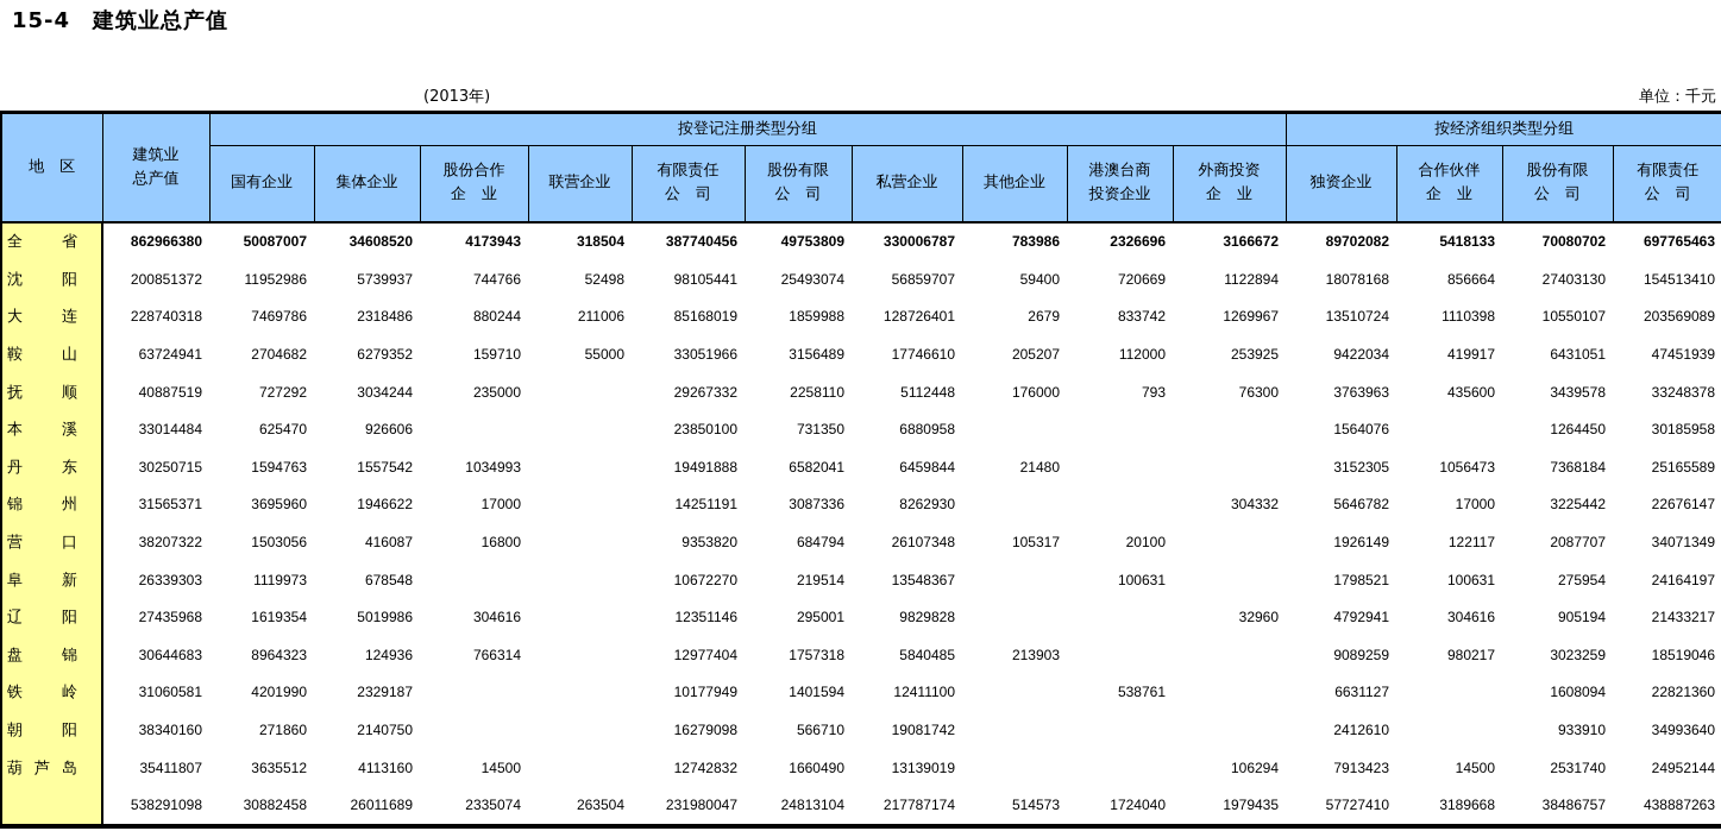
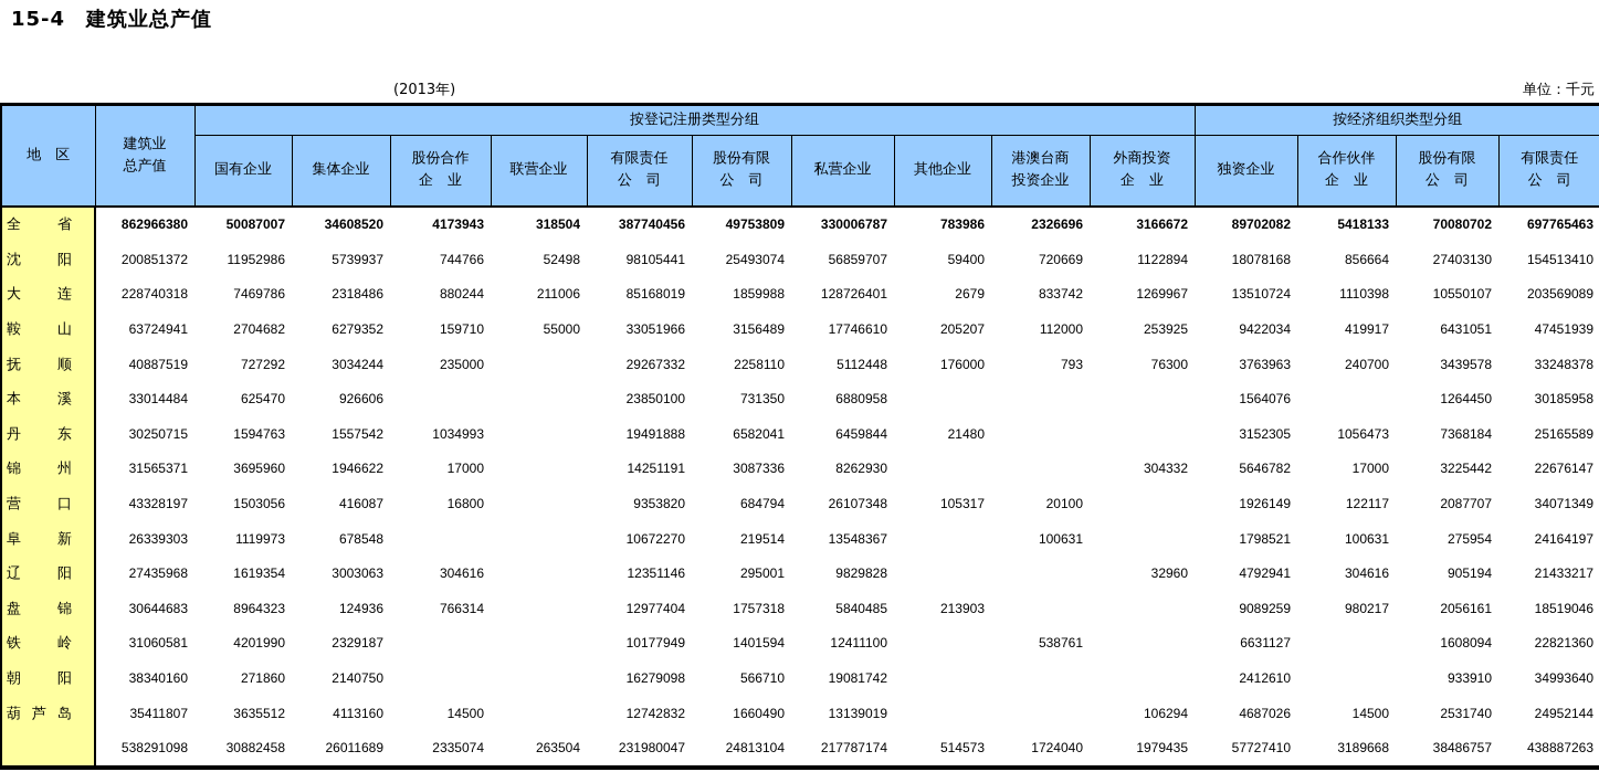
  15-4 建筑业总产值
  (2013年)
  单位：千元
  地 区	建筑业 总产值	按登记注册类型分组	按经济组织类型分组
  国有企业	集体企业	股份合作 企 业	联营企业	有限责任 公 司	股份有限 公 司	私营企业	其他企业	港澳台商 投资企业	外商投资 企 业	独资企业	合作伙伴 企 业	股份有限 公 司	有限责任 公 司
  全省	862966380	50087007	34608520	4173943	318504	387740456	49753809	330006787	783986	2326696	3166672	89702082	5418133	70080702	697765463
  沈阳	200851372	11952986	5739937	744766	52498	98105441	25493074	56859707	59400	720669	1122894	18078168	856664	27403130	154513410
  大连	228740318	7469786	2318486	880244	211006	85168019	1859988	128726401	2679	833742	1269967	13510724	1110398	10550107	203569089
  鞍山	63724941	2704682	6279352	159710	55000	33051966	3156489	17746610	205207	112000	253925	9422034	419917	6431051	47451939
- 抚顺	40887519	727292	3034244	235000		29267332	2258110	5112448	176000	793	76300	3763963	435600	3439578	33248378
+ 抚顺	40887519	727292	3034244	235000		29267332	2258110	5112448	176000	793	76300	3763963	240700	3439578	33248378
  本溪	33014484	625470	926606			23850100	731350	6880958				1564076		1264450	30185958
  丹东	30250715	1594763	1557542	1034993		19491888	6582041	6459844	21480			3152305	1056473	7368184	25165589
  锦州	31565371	3695960	1946622	17000		14251191	3087336	8262930			304332	5646782	17000	3225442	22676147
- 营口	38207322	1503056	416087	16800		9353820	684794	26107348	105317	20100		1926149	122117	2087707	34071349
+ 营口	43328197	1503056	416087	16800		9353820	684794	26107348	105317	20100		1926149	122117	2087707	34071349
  阜新	26339303	1119973	678548			10672270	219514	13548367		100631		1798521	100631	275954	24164197
- 辽阳	27435968	1619354	5019986	304616		12351146	295001	9829828			32960	4792941	304616	905194	21433217
+ 辽阳	27435968	1619354	3003063	304616		12351146	295001	9829828			32960	4792941	304616	905194	21433217
- 盘锦	30644683	8964323	124936	766314		12977404	1757318	5840485	213903			9089259	980217	3023259	18519046
+ 盘锦	30644683	8964323	124936	766314		12977404	1757318	5840485	213903			9089259	980217	2056161	18519046
  铁岭	31060581	4201990	2329187			10177949	1401594	12411100		538761		6631127		1608094	22821360
  朝阳	38340160	271860	2140750			16279098	566710	19081742				2412610		933910	34993640
- 葫芦岛	35411807	3635512	4113160	14500		12742832	1660490	13139019			106294	7913423	14500	2531740	24952144
+ 葫芦岛	35411807	3635512	4113160	14500		12742832	1660490	13139019			106294	4687026	14500	2531740	24952144
  	538291098	30882458	26011689	2335074	263504	231980047	24813104	217787174	514573	1724040	1979435	57727410	3189668	38486757	438887263
